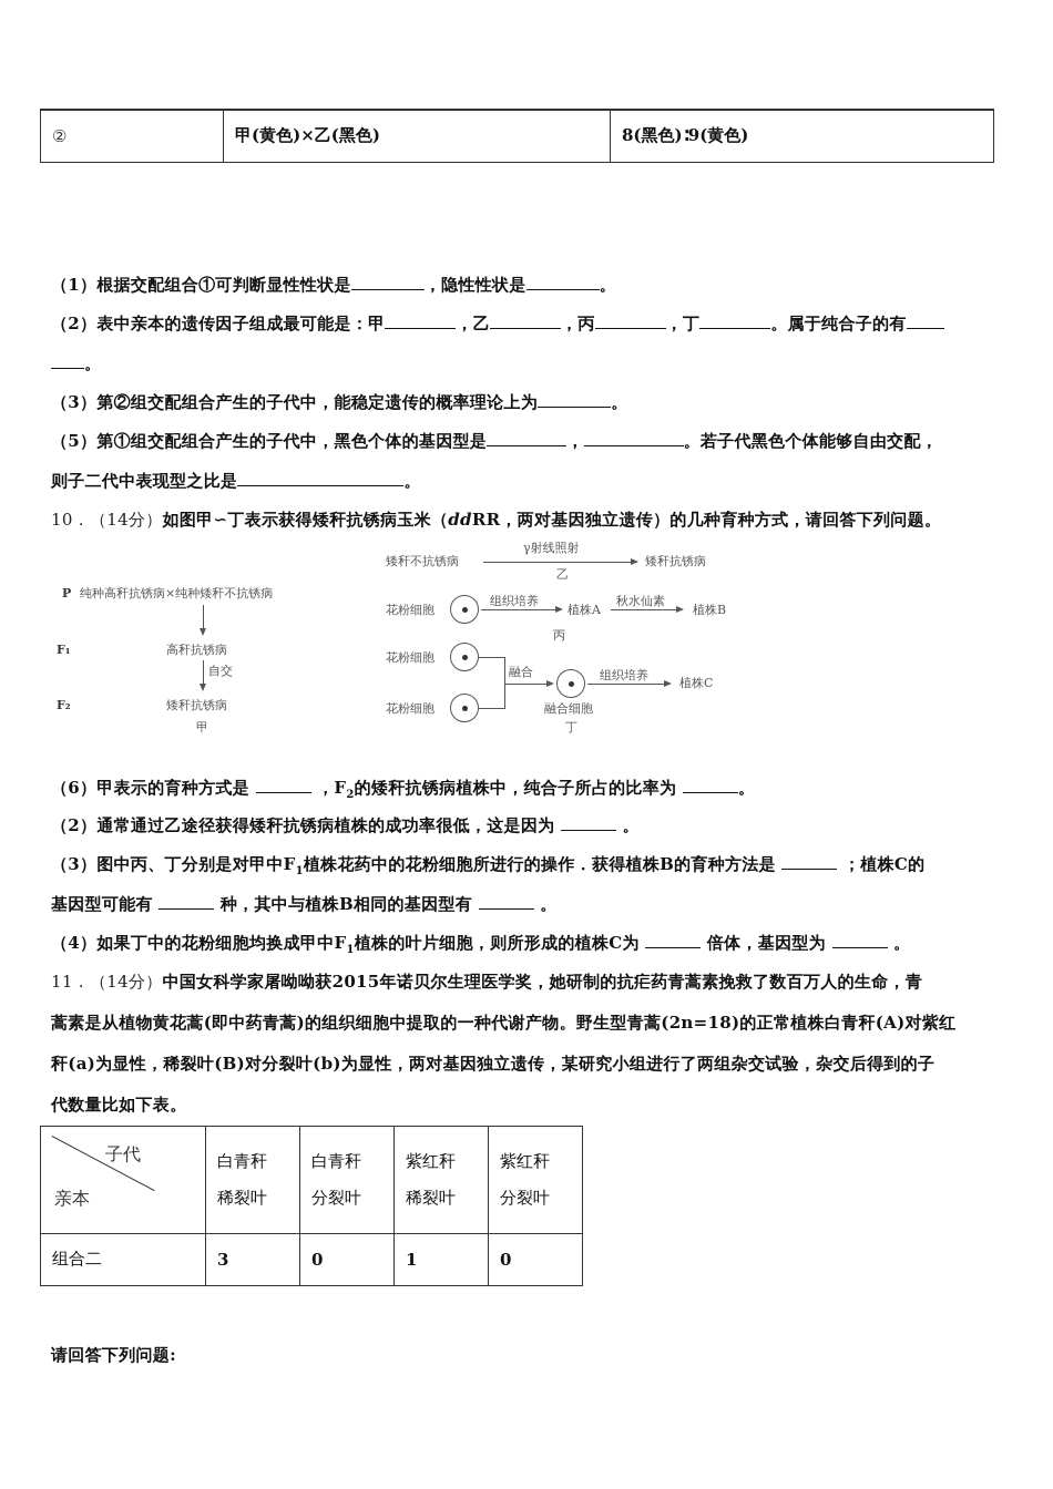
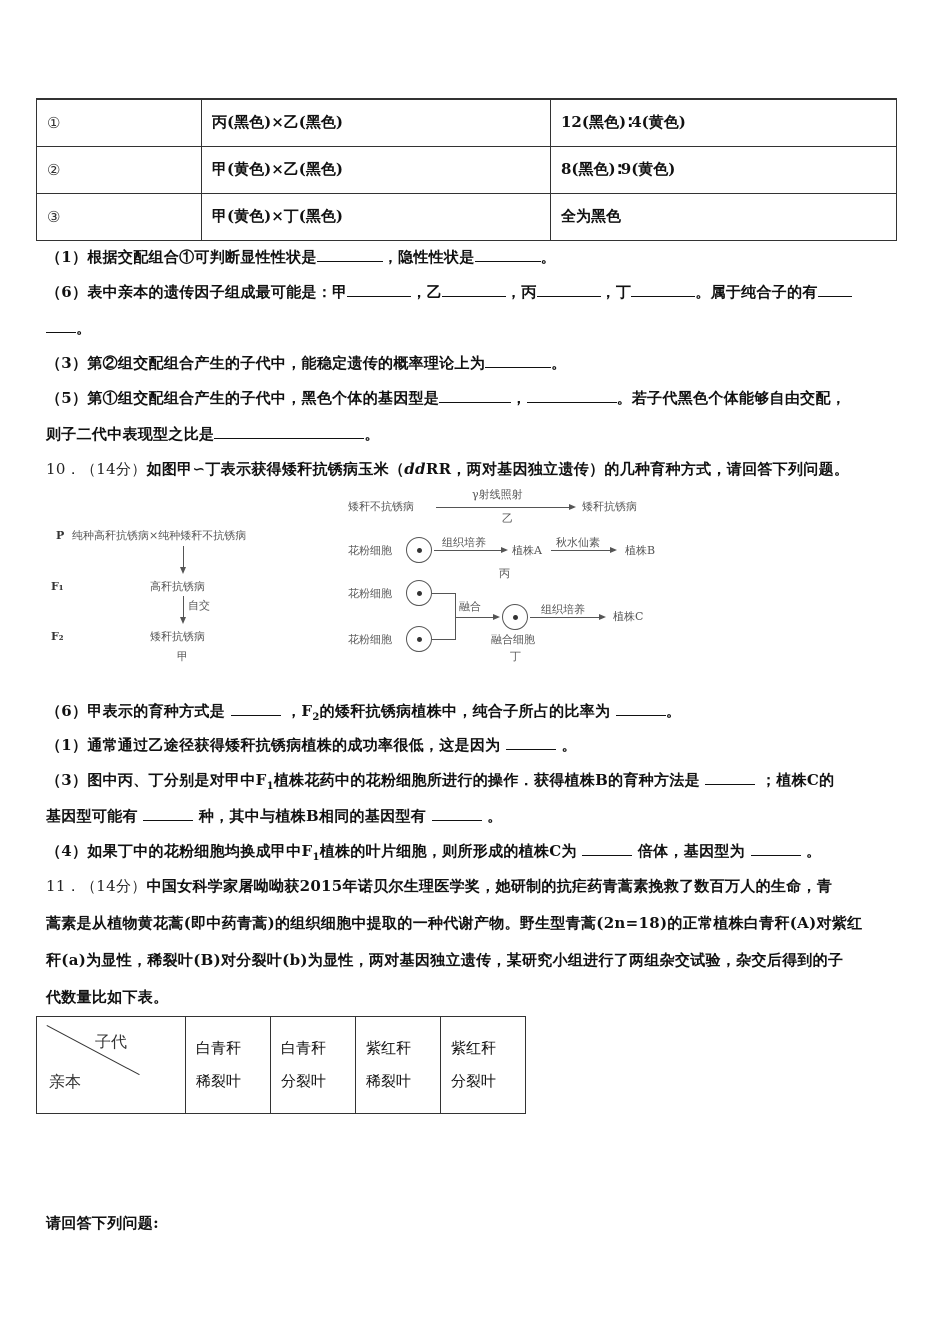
+ ①	丙(黑色)×乙(黑色)	12(黑色)∶4(黄色)
  ②	甲(黄色)×乙(黑色)	8(黑色)∶9(黄色)
+ ③	甲(黄色)×丁(黑色)	全为黑色
  （1）根据交配组合①可判断显性性状是 ，隐性性状是 。
- （2）表中亲本的遗传因子组成最可能是：甲 ，乙 ，丙 ，丁 。属于纯合子的有
+ （6）表中亲本的遗传因子组成最可能是：甲 ，乙 ，丙 ，丁 。属于纯合子的有
  。
  （3）第②组交配组合产生的子代中，能稳定遗传的概率理论上为 。
  （5）第①组交配组合产生的子代中，黑色个体的基因型是 ， 。若子代黑色个体能够自由交配，
  则子二代中表现型之比是 。
  10．（14分）如图甲∽丁表示获得矮秆抗锈病玉米（ddRR，两对基因独立遗传）的几种育种方式，请回答下列问题。
  P
  纯种高秆抗锈病×纯种矮秆不抗锈病
  F₁
  高秆抗锈病
  自交
  F₂
  矮秆抗锈病
  甲
  矮秆不抗锈病
  γ射线照射
  矮秆抗锈病
  乙
  花粉细胞
  组织培养
  植株A
  秋水仙素
  植株B
  丙
  花粉细胞
  花粉细胞
  融合
  组织培养
  植株C
  融合细胞
  丁
  （6）甲表示的育种方式是 ，F2的矮秆抗锈病植株中，纯合子所占的比率为 。
- （2）通常通过乙途径获得矮秆抗锈病植株的成功率很低，这是因为 。
+ （1）通常通过乙途径获得矮秆抗锈病植株的成功率很低，这是因为 。
  （3）图中丙、丁分别是对甲中F1植株花药中的花粉细胞所进行的操作．获得植株B的育种方法是 ；植株C的
  基因型可能有 种，其中与植株B相同的基因型有 。
  （4）如果丁中的花粉细胞均换成甲中F1植株的叶片细胞，则所形成的植株C为 倍体，基因型为 。
  11．（14分）中国女科学家屠呦呦获2015年诺贝尔生理医学奖，她研制的抗疟药青蒿素挽救了数百万人的生命，青
  蒿素是从植物黄花蒿(即中药青蒿)的组织细胞中提取的一种代谢产物。野生型青蒿(2n=18)的正常植株白青秆(A)对紫红
  秆(a)为显性，稀裂叶(B)对分裂叶(b)为显性，两对基因独立遗传，某研究小组进行了两组杂交试验，杂交后得到的子
  代数量比如下表。
  子代 亲本	白青秆稀裂叶	白青秆分裂叶	紫红秆稀裂叶	紫红秆分裂叶
- 组合二	3	0	1	0
  请回答下列问题:
